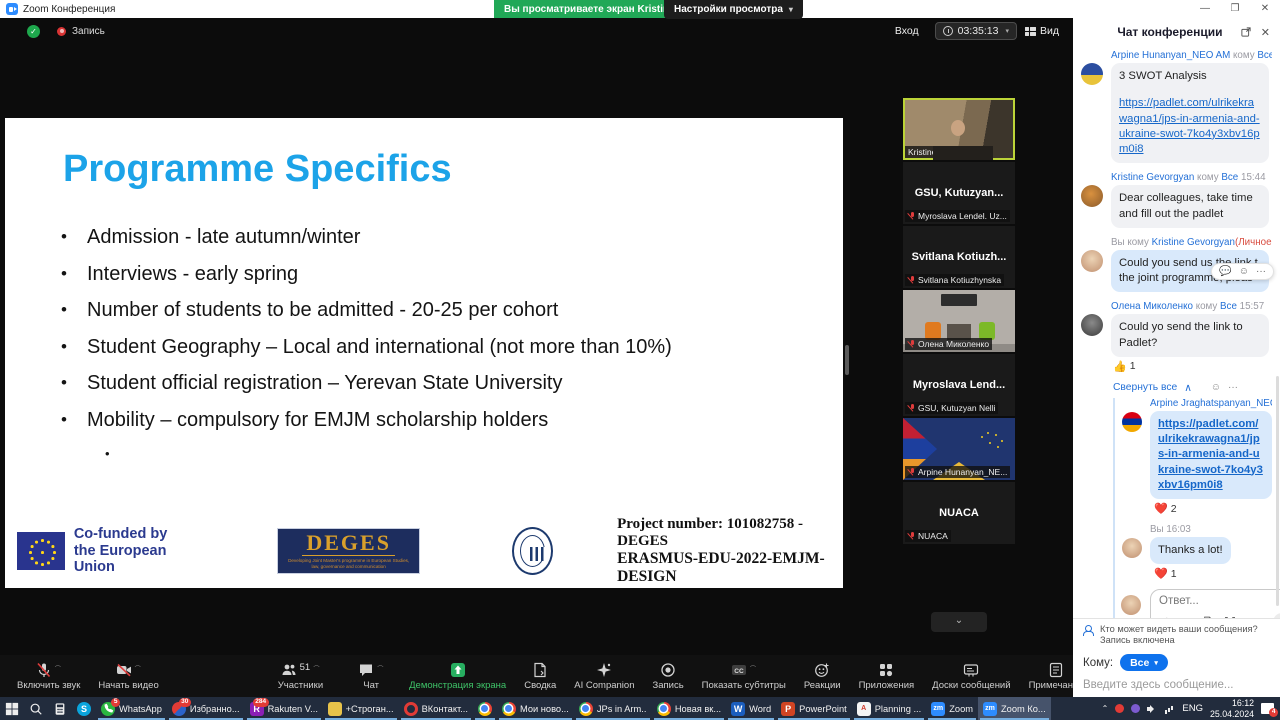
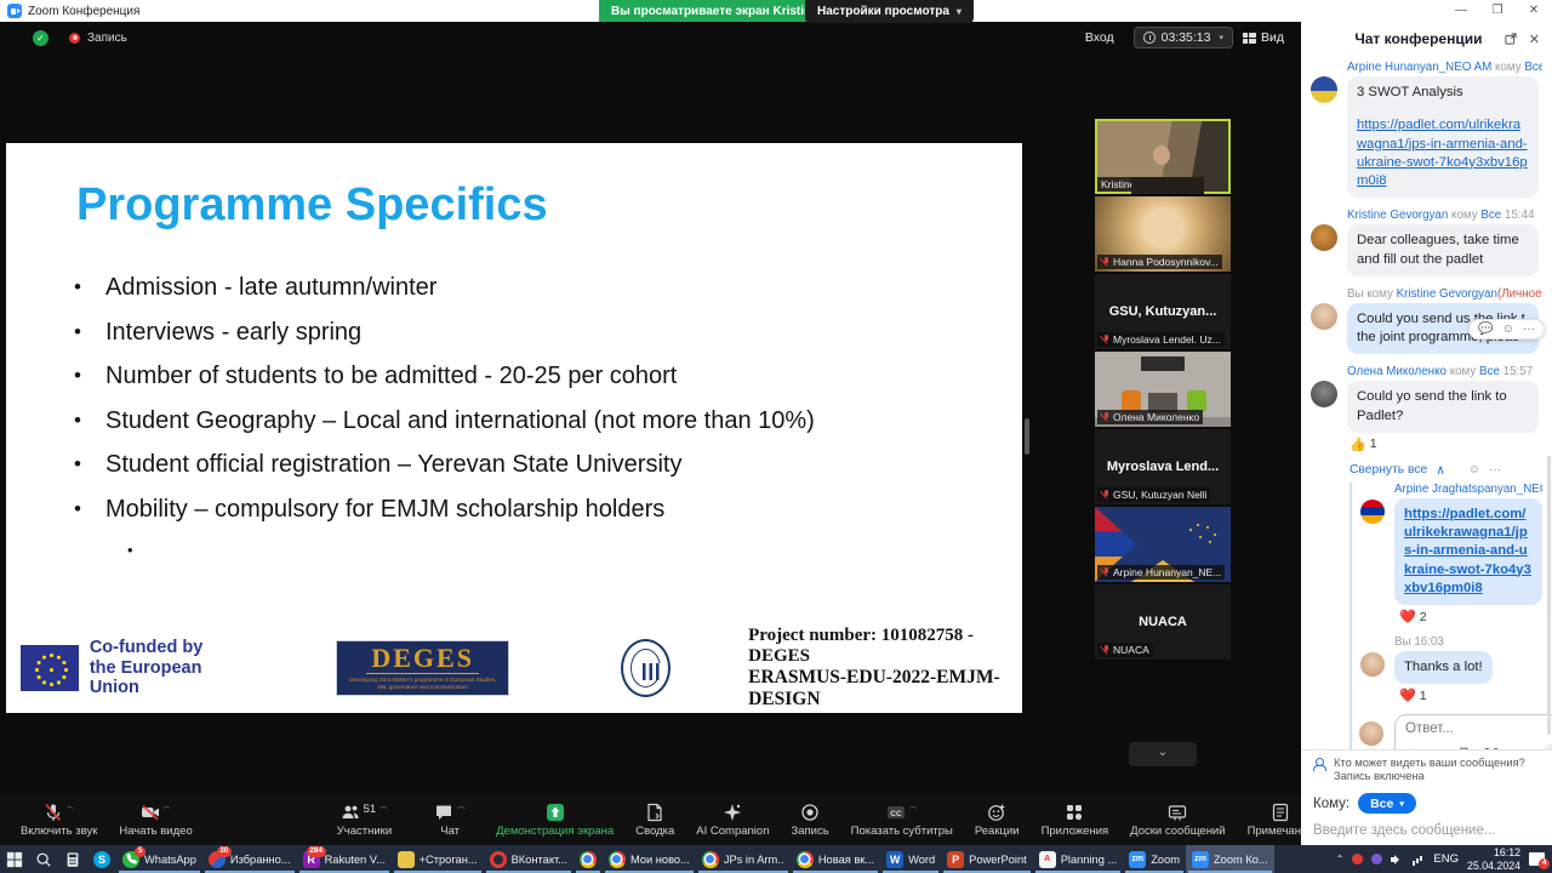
  Zoom Конференция
  Вы просматриваете экран Kristi
  Настройки просмотра
  ▾
  —
  ❐
  ✕
  ✓
  Запись
  Вход
  03:35:13
  Вид
  Programme Specifics
  •
  Admission - late autumn/winter
  •
  Interviews - early spring
  •
  Number of students to be admitted - 20-25 per cohort
  •
  Student Geography – Local and international (not more than 10%)
  •
  Student official registration – Yerevan State University
  •
  Mobility – compulsory for EMJM scholarship holders
  •
  Co-funded by
  the European Union
  DEGES
  Project number: 101082758 - DEGES
  ERASMUS-EDU-2022-EMJM-DESIGN
+ Hanna Podosynnikov...
  GSU, Kutuzyan...
  Myroslava Lendel. Uz...
- Svitlana Kotiuzh...
- Svitlana Kotiuzhynska
  Олена Миколенко
  Myroslava Lend...
  GSU, Kutuzyan Nelli
  Arpine Hunanyan_NE...
  NUACA
  NUACA
  ⌄
  Включить звук
  Начать видео
  51
  Участники
  Чат
  Демонстрация экрана
  Сводка
  AI Companion
  Запись
  Показать субтитры
  Реакции
  Приложения
  Доски сообщений
  Примечан
  Чат конференции
  ✕
  Arpine Hunanyan_NEO AM кому Все
  3 SWOT Analysis
  https://padlet.com/ulrikekrawagna1/jps-in-armenia-and-ukraine-swot-7ko4y3xbv16pm0i8
  Kristine Gevorgyan кому Все 15:44
  Dear colleagues, take time and fill out the padlet
  Вы кому Kristine Gevorgyan(Личное
  💬
  ☺
  ···
  Олена Миколенко кому Все 15:57
  Could yo send the link to Padlet?
  👍
  1
  Свернуть все
  ∧
  ☺
  ···
  Arpine Jraghatspanyan_NE
  https://padlet.com/ulrikekrawagna1/jps-in-armenia-and-ukraine-swot-7ko4y3xbv16pm0i8
  ❤️
  2
  Вы 16:03
  Thanks a lot!
  ❤️
  1
  Ответ...
  Кто может видеть ваши сообщения? Запись включена
  Кому:
  Все
  Введите здесь сообщение...
  S
  WhatsApp
  Избранно...
  R
  Rakuten V...
  +Строган...
  ВКонтакт...
  Мои ново...
  JPs in Arm..
  Новая вк...
  W
  Word
  P
  PowerPoint
  Planning ...
  Zoom
  Zoom Ко...
  ⌃
  ENG
  16:12
  25.04.2024
